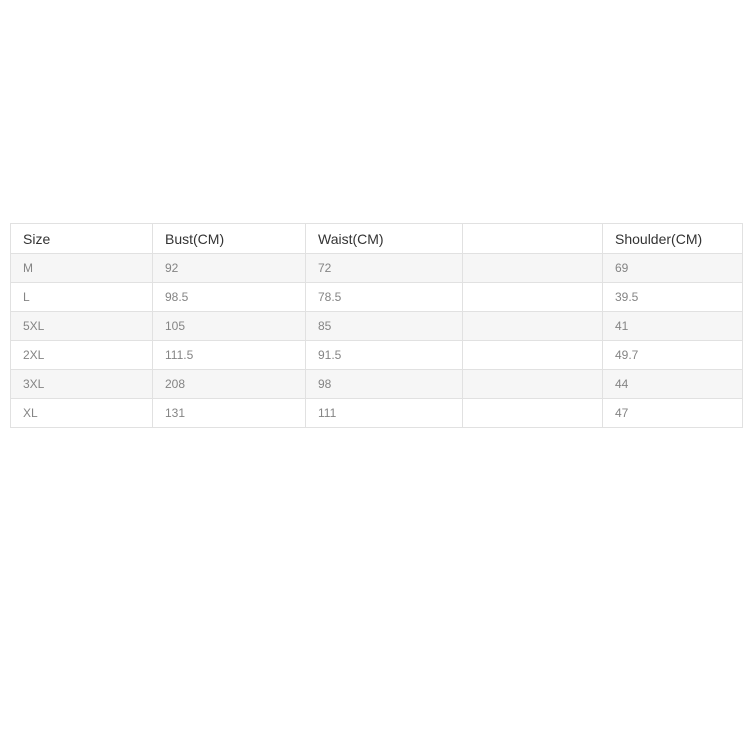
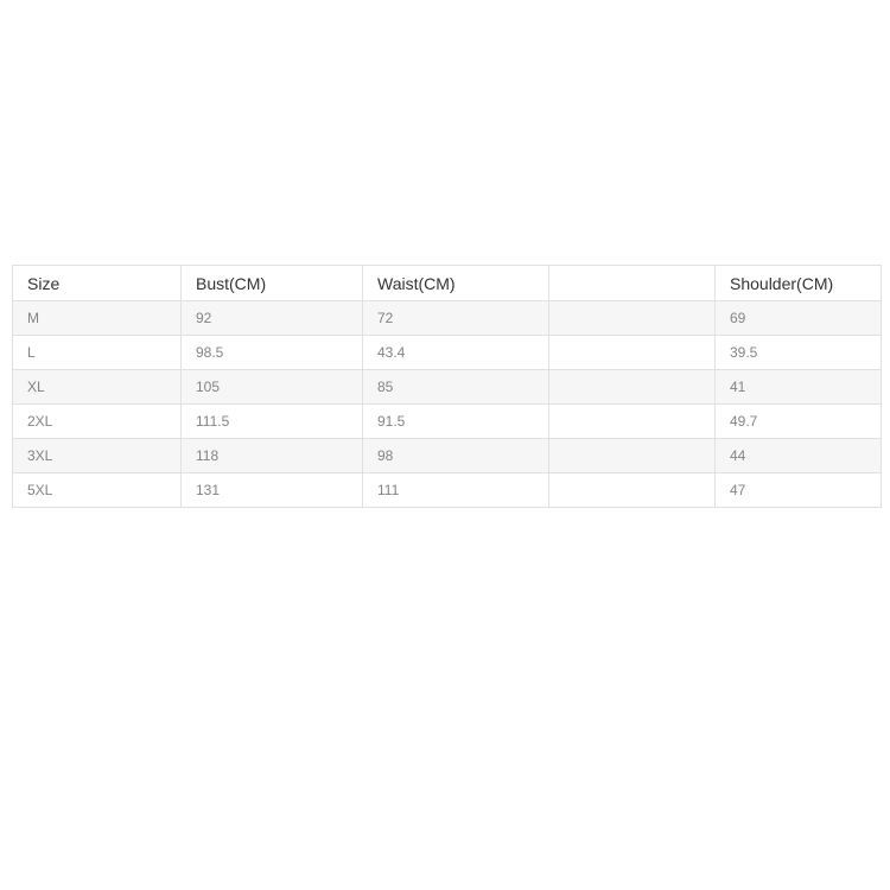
  Size	Bust(CM)	Waist(CM)		Shoulder(CM)
  M	92	72		69
- L	98.5	78.5		39.5
+ L	98.5	43.4		39.5
- 5XL	105	85		41
+ XL	105	85		41
  2XL	111.5	91.5		49.7
- 3XL	208	98		44
+ 3XL	118	98		44
- XL	131	111		47
+ 5XL	131	111		47
